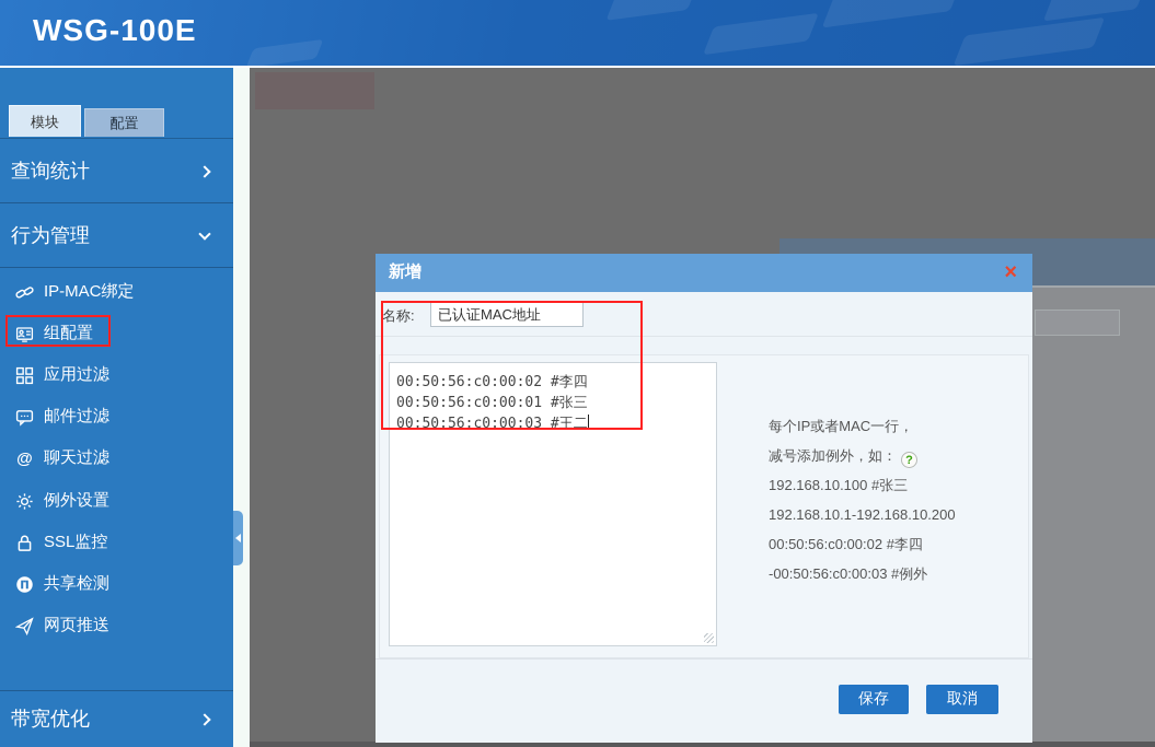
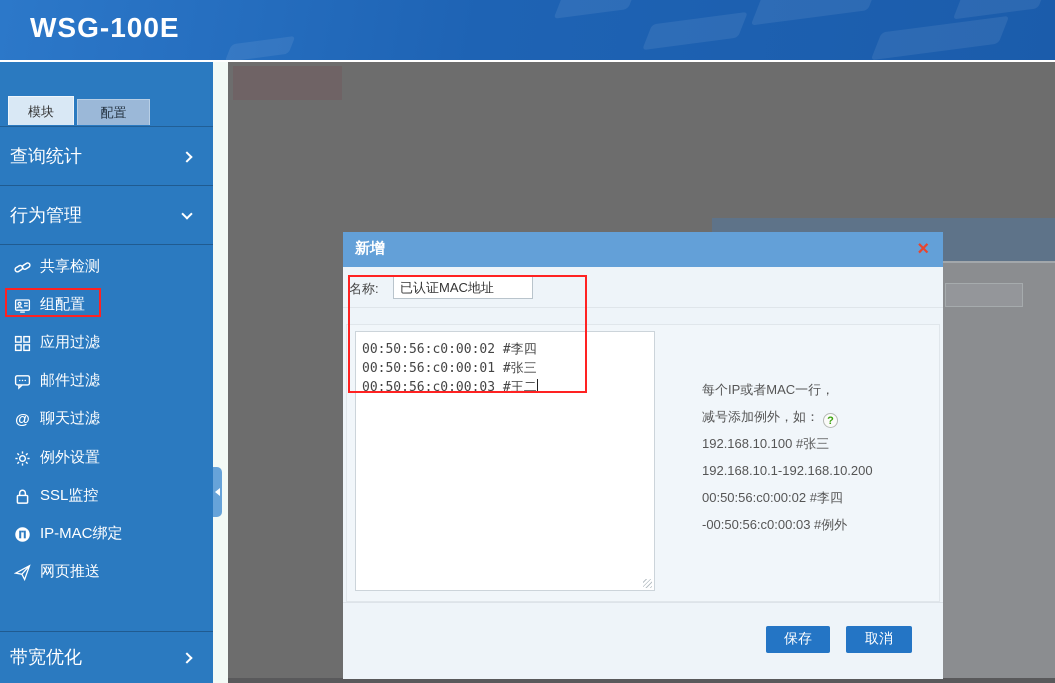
  WSG-100E
  模块
  配置
  查询统计
  行为管理
- IP-MAC绑定
+ 共享检测
  组配置
  应用过滤
  邮件过滤
  @
  聊天过滤
  例外设置
  SSL监控
- 共享检测
+ IP-MAC绑定
  网页推送
  带宽优化
  新增
  ×
  名称:
  已认证MAC地址
  00:50:56:c0:00:02 #李四
  00:50:56:c0:00:01 #张三
  00:50:56:c0:00:03 #王二
  每个IP或者MAC一行，
  减号添加例外，如： ?
  192.168.10.100 #张三
  192.168.10.1-192.168.10.200
  00:50:56:c0:00:02 #李四
  -00:50:56:c0:00:03 #例外
  保存
  取消
